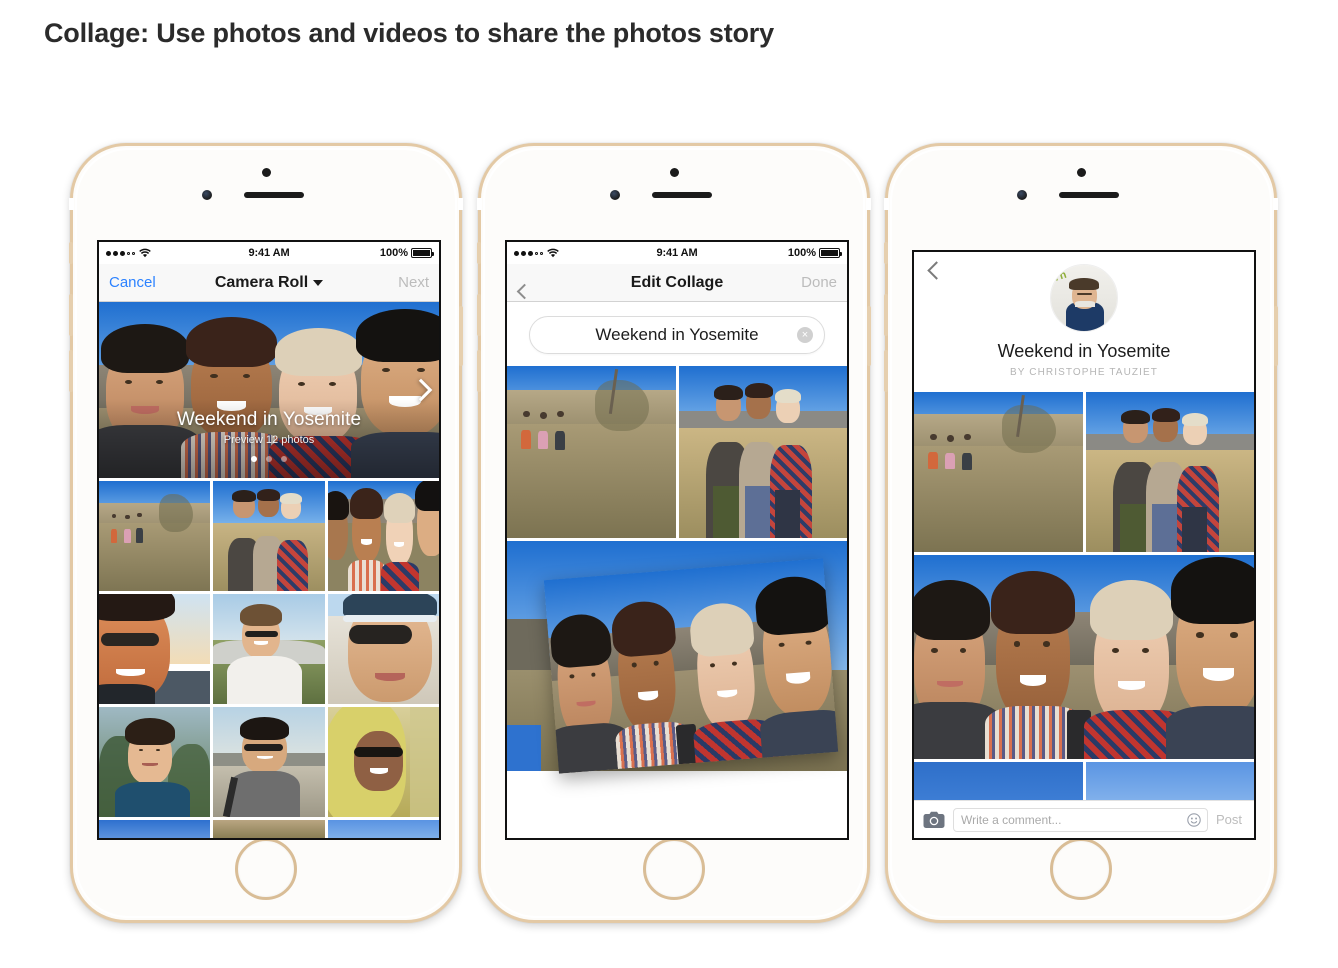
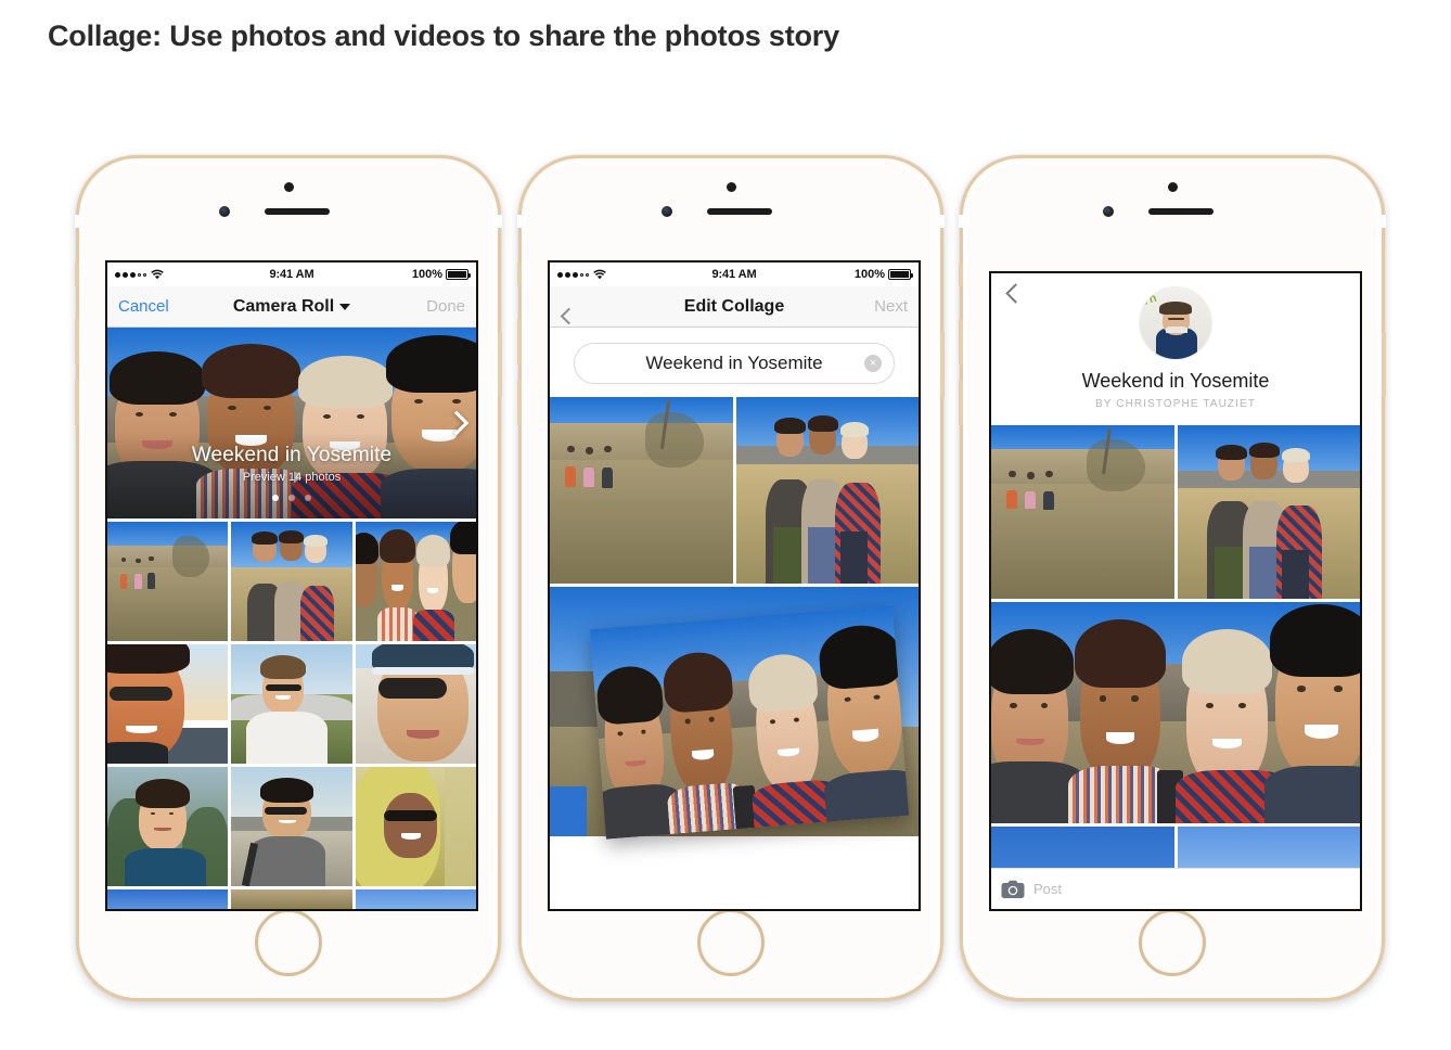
  Collage: Use photos and videos to share the photos story
  9:41 AM
  100%
  Cancel
  Camera Roll
- Next
+ Done
  Weekend in Yosemite
- Preview 12 photos
+ Preview 14 photos
  9:41 AM
  100%
  Edit Collage
- Done
+ Next
  Weekend in Yosemite
  ×
  Weekend in Yosemite
  BY CHRISTOPHE TAUZIET
- Write a comment...
  Post
